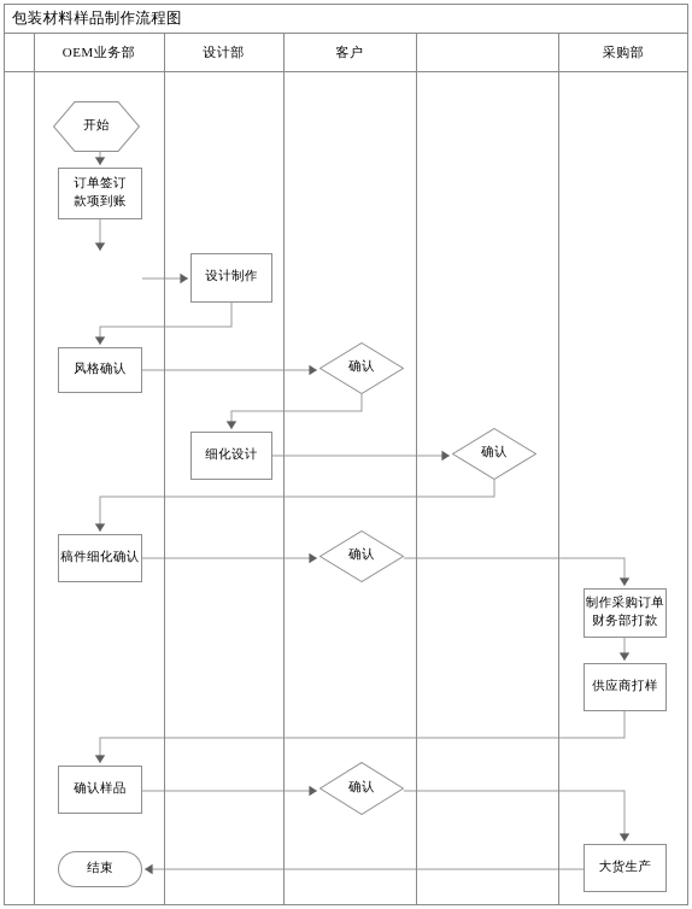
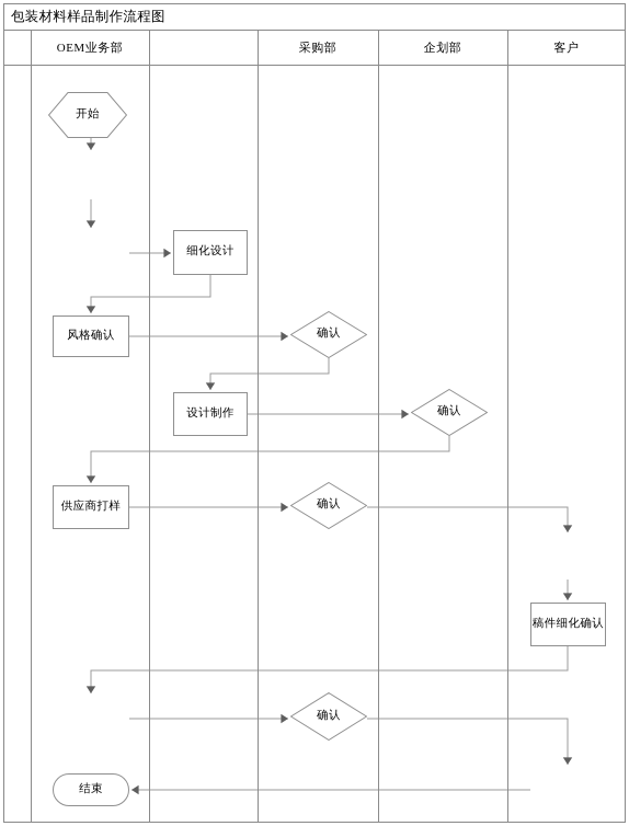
  包装材料样品制作流程图
  OEM业务部
- 设计部
- 客户
+ 采购部
+ 企划部
- 采购部
+ 客户
  开始
- 订单签订
- 款项到账
- 设计制作
+ 细化设计
  风格确认
  确认
- 细化设计
+ 设计制作
  确认
- 稿件细化确认
+ 供应商打样
  确认
- 制作采购订单
- 财务部打款
- 供应商打样
+ 稿件细化确认
- 确认样品
  确认
- 大货生产
  结束
